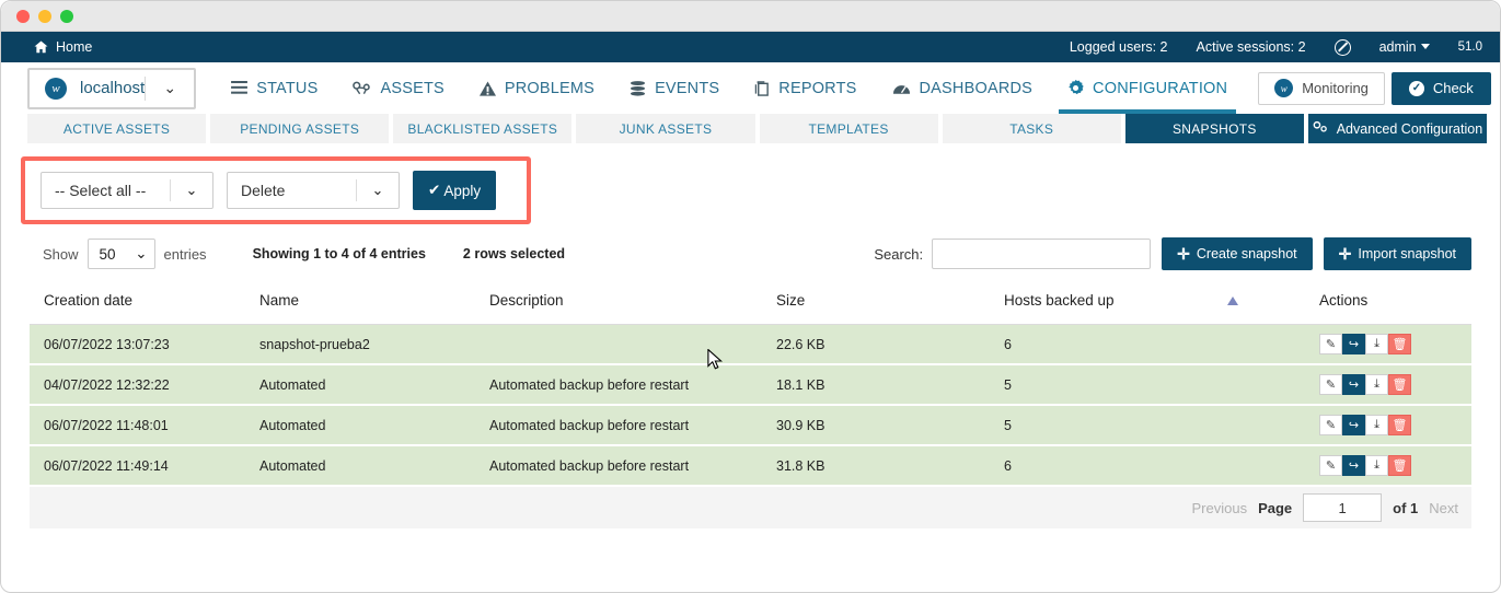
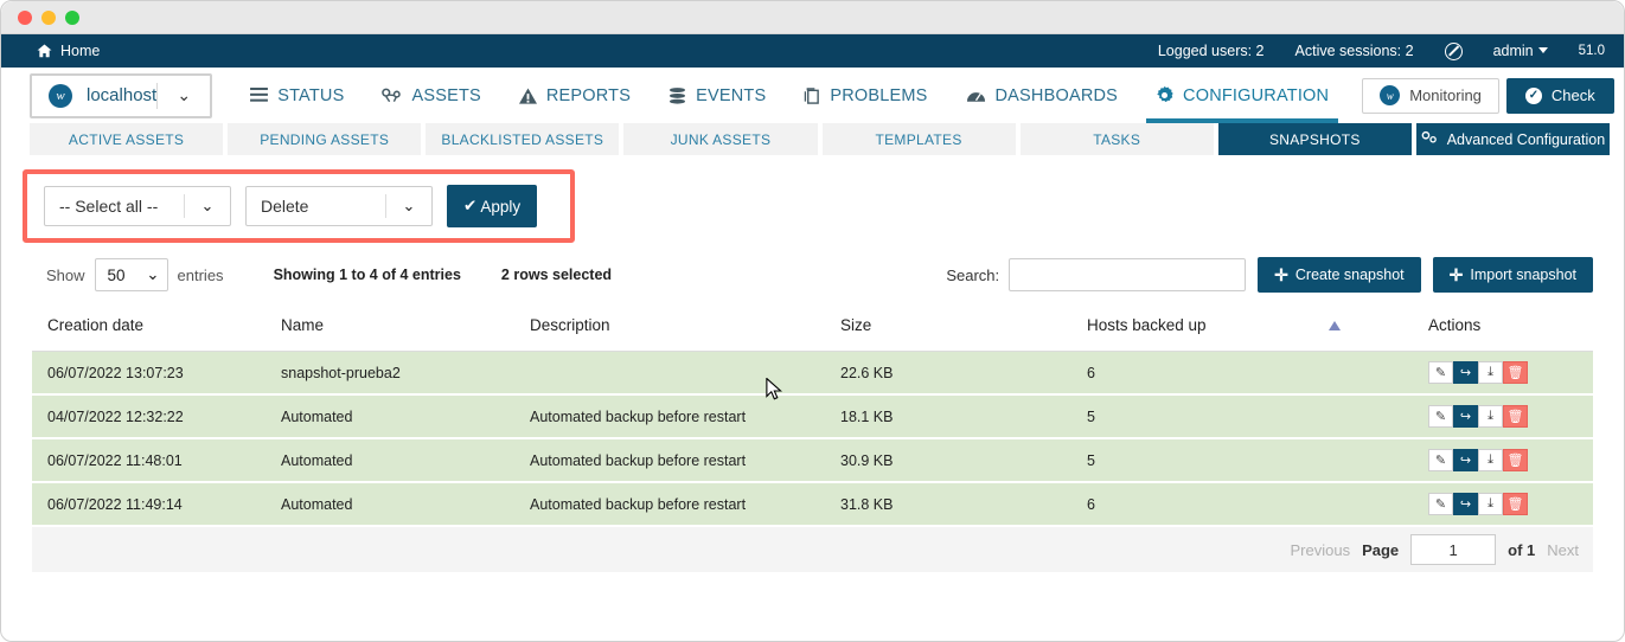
  Home
  Logged users: 2
  Active sessions: 2
  admin
  51.0
  w
  localhost
  ⌄
  STATUS
  ASSETS
- PROBLEMS
+ REPORTS
  EVENTS
- REPORTS
+ PROBLEMS
  DASHBOARDS
  CONFIGURATION
  w
  Monitoring
  ✓
  Check
  ACTIVE ASSETS
  PENDING ASSETS
  BLACKLISTED ASSETS
  JUNK ASSETS
  TEMPLATES
  TASKS
  SNAPSHOTS
  Advanced Configuration
  -- Select all --
  ⌄
  Delete
  ⌄
  ✔
  Apply
  Show
  50
  ⌄
  entries
  Showing 1 to 4 of 4 entries
  2 rows selected
  Search:
  ✛
  Create snapshot
  ✛
  Import snapshot
  Creation date	Name	Description	Size	Hosts backed up		Actions
  06/07/2022 13:07:23	snapshot-prueba2		22.6 KB	6	✎ ↪ ⤓ 🗑
  04/07/2022 12:32:22	Automated	Automated backup before restart	18.1 KB	5	✎ ↪ ⤓ 🗑
  06/07/2022 11:48:01	Automated	Automated backup before restart	30.9 KB	5	✎ ↪ ⤓ 🗑
  06/07/2022 11:49:14	Automated	Automated backup before restart	31.8 KB	6	✎ ↪ ⤓ 🗑
  Previous
  Page
  1
  of 1
  Next
